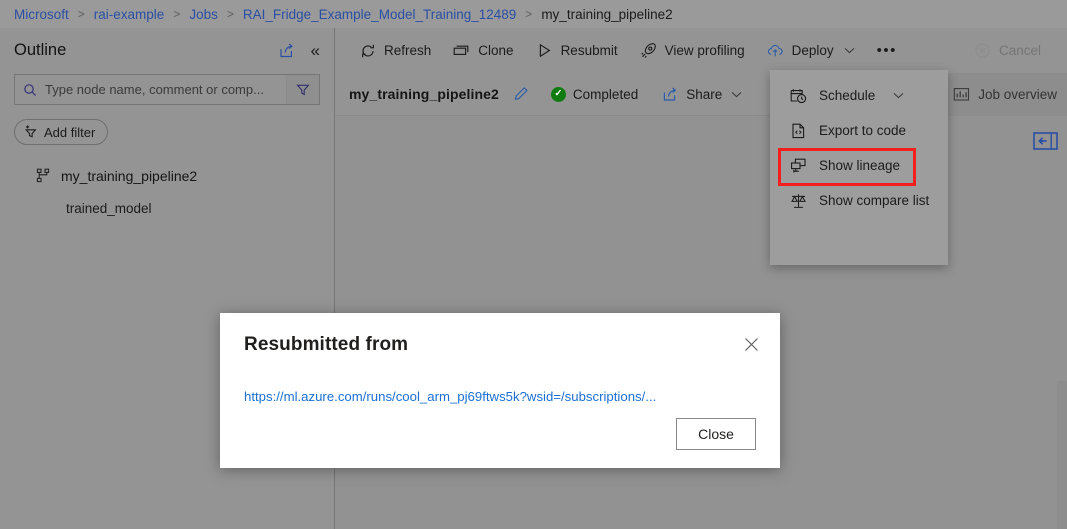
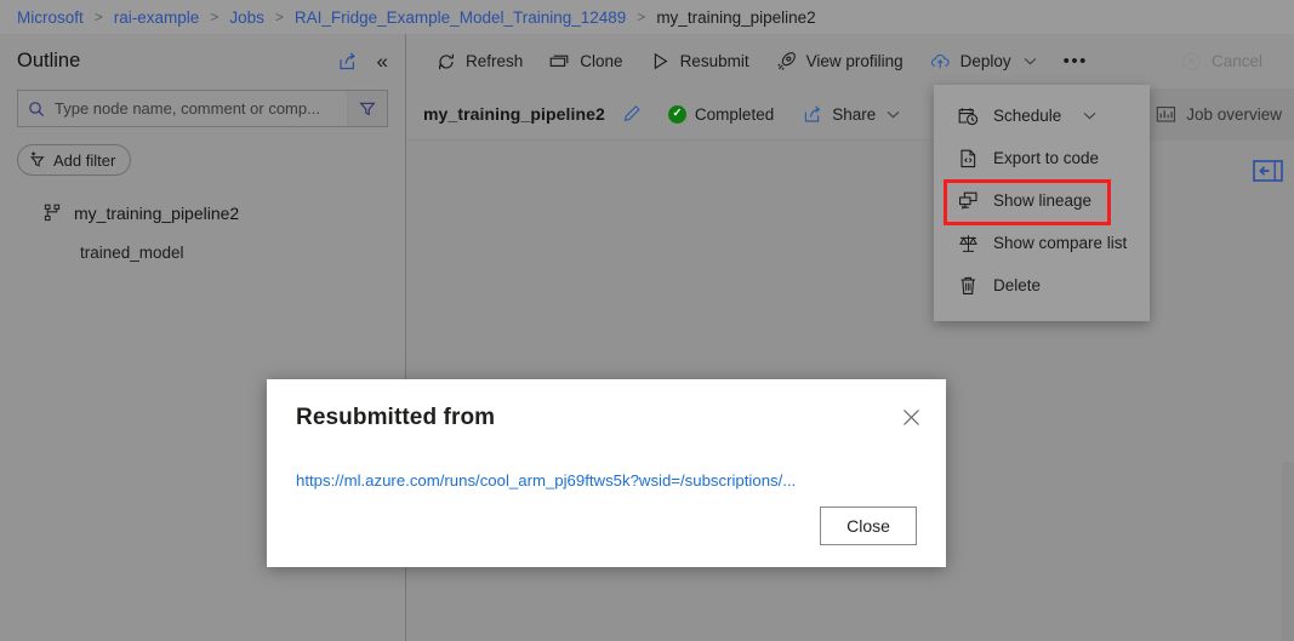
  Microsoft
  >
  rai-example
  >
  Jobs
  >
  RAI_Fridge_Example_Model_Training_12489
  >
  my_training_pipeline2
  Outline
  «
  Type node name, comment or comp...
  Add filter
  my_training_pipeline2
  trained_model
  Refresh
  Clone
  Resubmit
  View profiling
  Deploy
  •••
  Cancel
  my_training_pipeline2
  ✓
  Completed
  Share
  Job overview
  Schedule
  Export to code
  Show lineage
  Show compare list
+ Delete
  Resubmitted from
  https://ml.azure.com/runs/cool_arm_pj69ftws5k?wsid=/subscriptions/...
  Close
